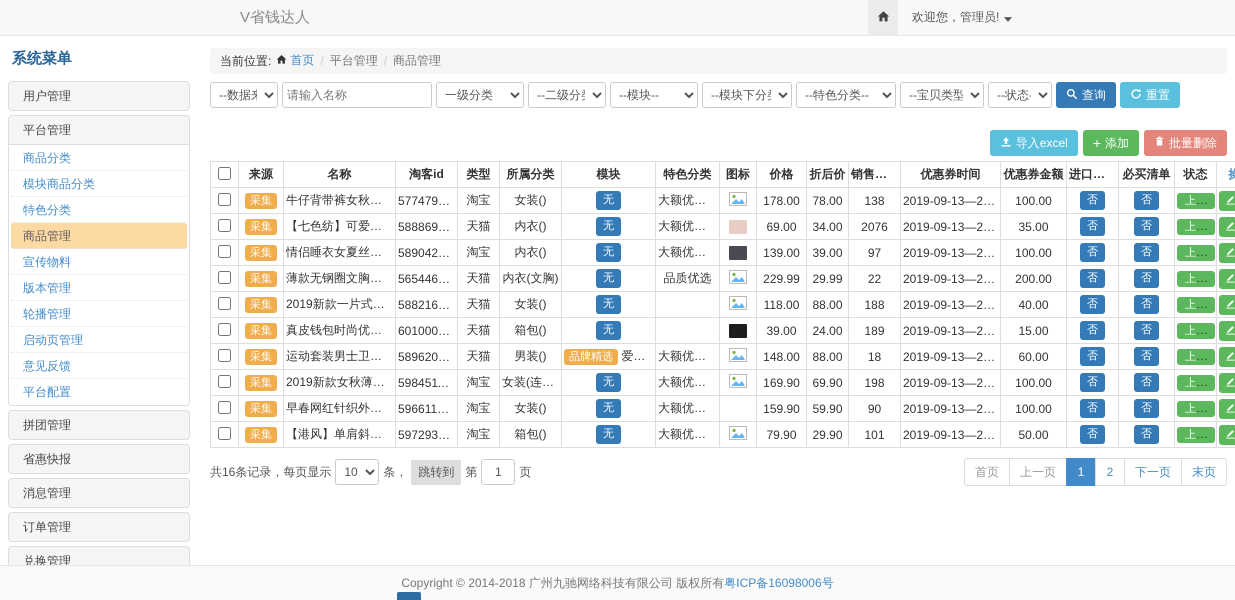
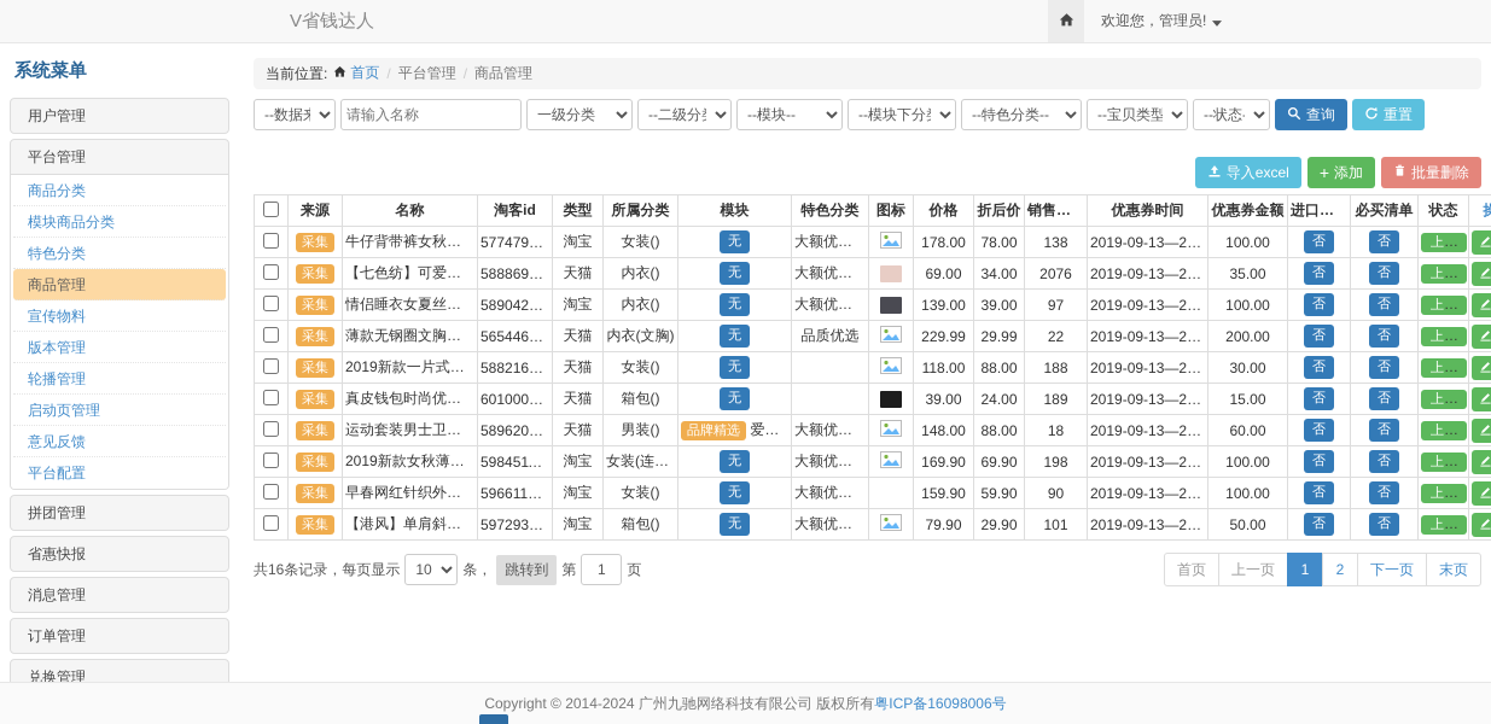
  V省钱达人
  欢迎您，管理员!
  系统菜单
  用户管理
  平台管理
  商品分类
  模块商品分类
  特色分类
  商品管理
  宣传物料
  版本管理
  轮播管理
  启动页管理
  意见反馈
  平台配置
  拼团管理
  省惠快报
  消息管理
  订单管理
  兑换管理
  当前位置:
  首页 / 平台管理 / 商品管理
  请输入名称
  一级分类
  --模块--
  --特色分类--
  --宝贝类型
  --状态-
  查询
  重置
  导入excel
  +
  添加
  批量删除
  	来源	名称	淘客id	类型	所属分类	模块	特色分类	图标	价格	折后价	销售数量	优惠券时间	优惠券金额	进口优选	必买清单	状态
  	采集	牛仔背带裤女秋装减	577479560	淘宝	女装()	无	大额优惠券		178.00	78.00	138	2019-09-13—2019	100.00	否	否	上架
  	采集	【七色纺】可爱纯棉	588869917	天猫	内衣()	无	大额优惠券		69.00	34.00	2076	2019-09-13—2019	35.00	否	否	上架
  	采集	情侣睡衣女夏丝绸男	589042420	淘宝	内衣()	无	大额优惠券		139.00	39.00	97	2019-09-13—2019	100.00	否	否	上架
  	采集	薄款无钢圈文胸聚拢	565446685	天猫	内衣(文胸)	无	品质优选		229.99	29.99	22	2019-09-13—2019	200.00	否	否	上架
- 	采集	2019新款一片式系...	588216228	天猫	女装()	无			118.00	88.00	188	2019-09-13—2019	40.00	否	否	上架
+ 	采集	2019新款一片式系...	588216228	天猫	女装()	无			118.00	88.00	188	2019-09-13—2019	30.00	否	否	上架
  	采集	真皮钱包时尚优雅女	601000601	天猫	箱包()	无			39.00	24.00	189	2019-09-13—2019	15.00	否	否	上架
  	采集	运动套装男士卫衣初	589620659	天猫	男装()	品牌精选 爱上运	大额优惠券		148.00	88.00	18	2019-09-13—2019	60.00	否	否	上架
  	采集	2019新款女秋薄款...	598451162	淘宝	女装(连衣裙	无	大额优惠券		169.90	69.90	198	2019-09-13—2019	100.00	否	否	上架
  	采集	早春网红针织外套女	596611634	淘宝	女装()	无	大额优惠券		159.90	59.90	90	2019-09-13—2019	100.00	否	否	上架
  	采集	【港风】单肩斜跨链	597293020	淘宝	箱包()	无	大额优惠券		79.90	29.90	101	2019-09-13—2019	50.00	否	否	上架
  共16条记录，每页显示
  10
  条，
  跳转到
  第
  1
  页
  首页
  上一页
  1
  2
  下一页
  末页
- Copyright © 2014-2018 广州九驰网络科技有限公司 版权所有
+ Copyright © 2014-2024 广州九驰网络科技有限公司 版权所有
  粤ICP备16098006号
